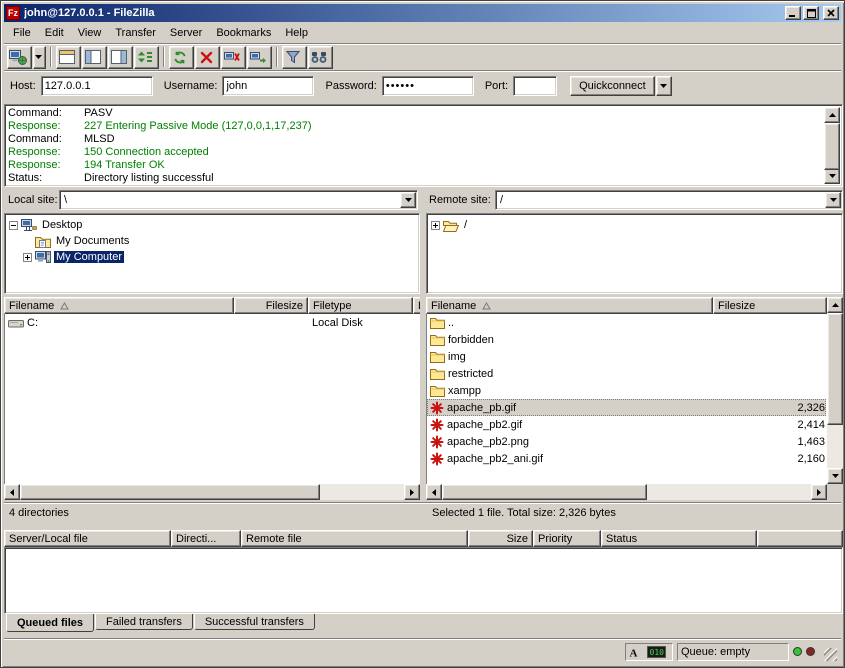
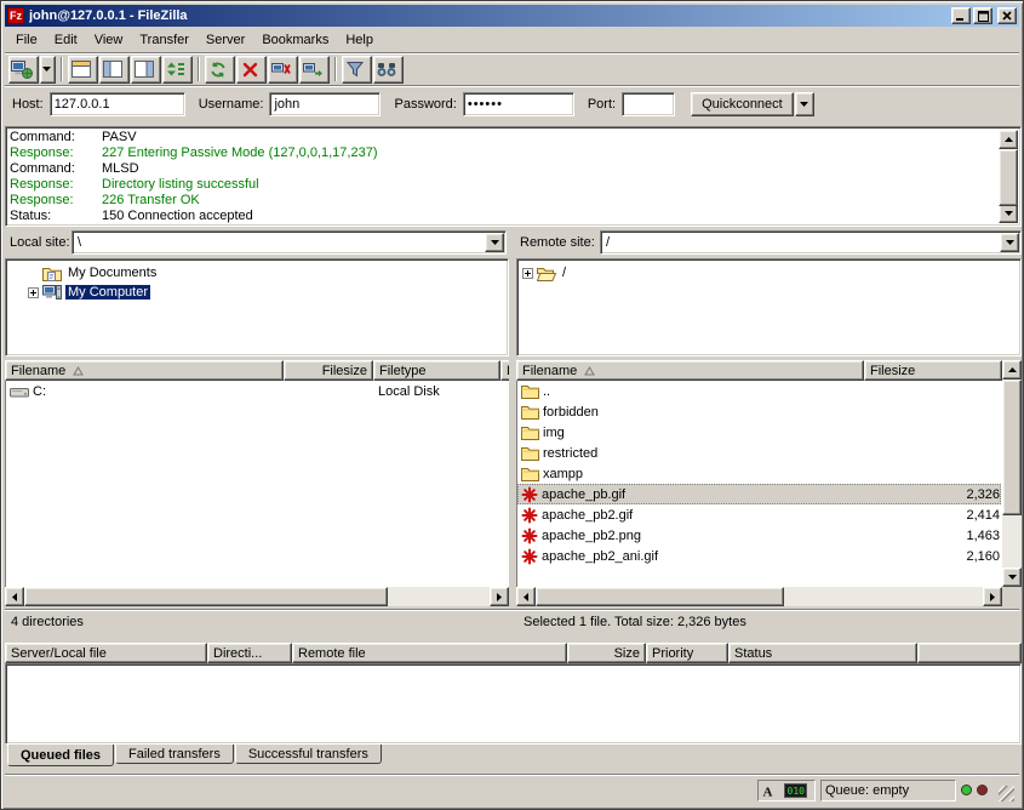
  Fz
  john@127.0.0.1 - FileZilla
  File
  Edit
  View
  Transfer
  Server
  Bookmarks
  Help
  Host:
  127.0.0.1
  Username:
  john
  Password:
  ••••••
  Port:
  Quickconnect
  Command:
  PASV
  Response:
  227 Entering Passive Mode (127,0,0,1,17,237)
  Command:
  MLSD
  Response:
- 150 Connection accepted
+ Directory listing successful
  Response:
- 194 Transfer OK
+ 226 Transfer OK
  Status:
- Directory listing successful
+ 150 Connection accepted
  Local site:
  \
  Remote site:
  /
- Desktop
  My Documents
  My Computer
  /
  Filename
  Filesize
  Filetype
  Filename
  Filesize
  C:
  Local Disk
  ..
  forbidden
  img
  restricted
  xampp
  apache_pb.gif
  2,326
  apache_pb2.gif
  2,414
  apache_pb2.png
  1,463
  apache_pb2_ani.gif
  2,160
  4 directories
  Selected 1 file. Total size: 2,326 bytes
  Server/Local file
  Directi...
  Remote file
  Size
  Priority
  Status
  Queued files
  Failed transfers
  Successful transfers
  A
  010
  Queue: empty
